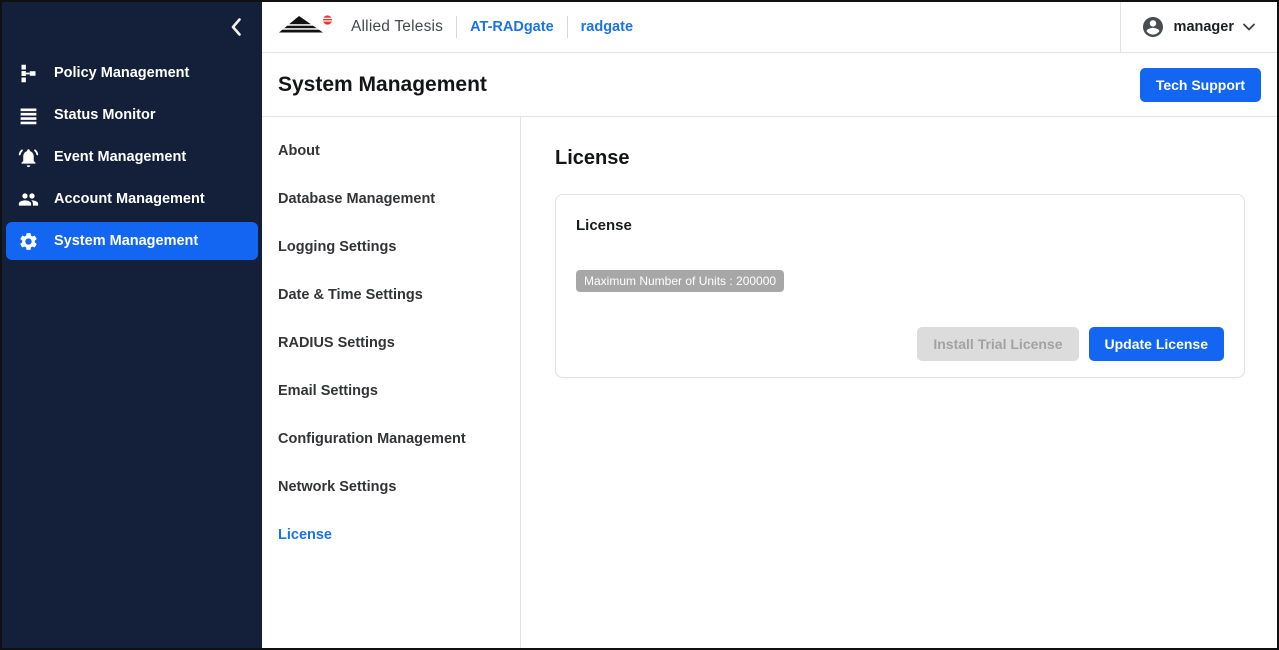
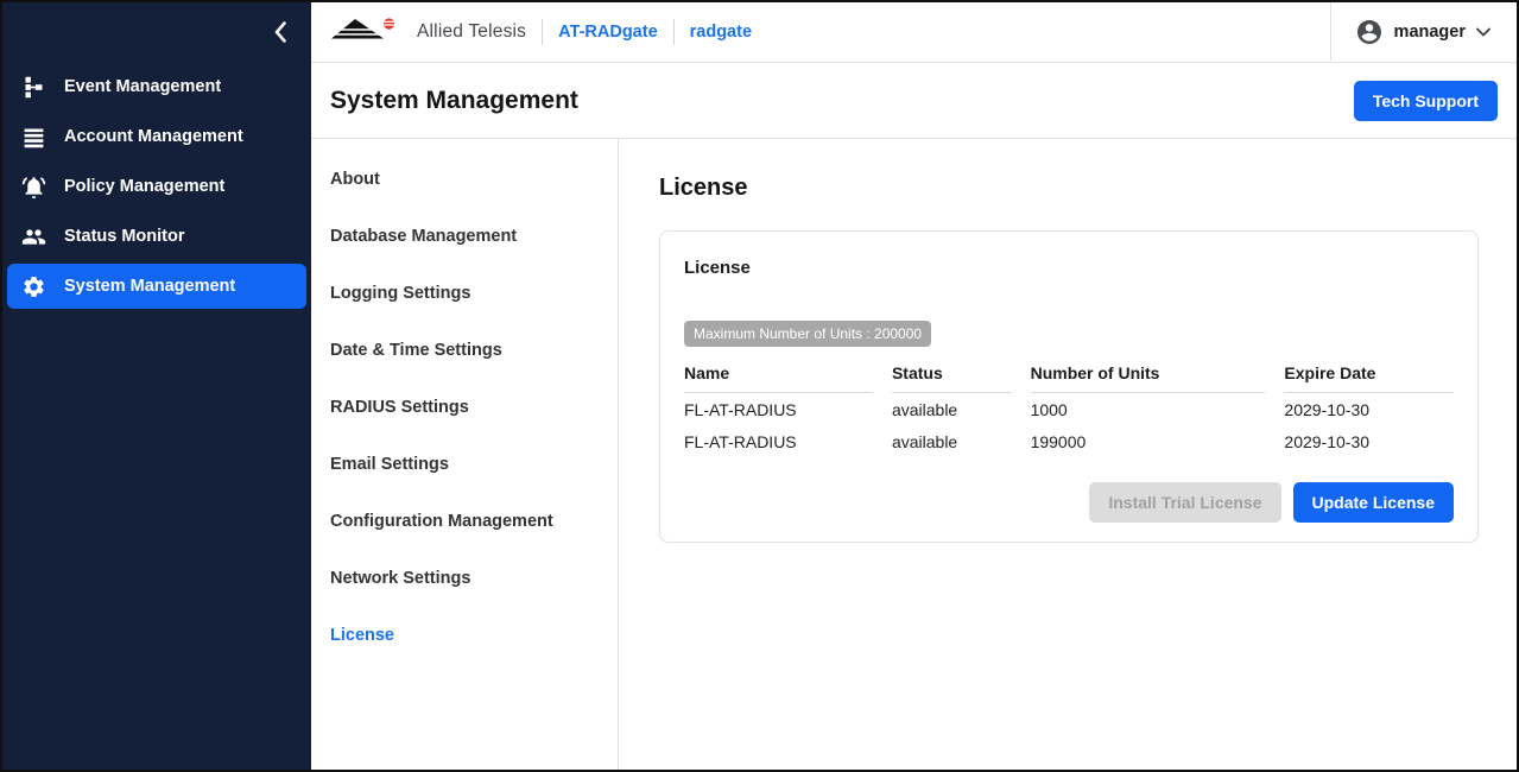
- Policy Management
+ Event Management
- Status Monitor
+ Account Management
- Event Management
+ Policy Management
- Account Management
+ Status Monitor
  System Management
  Allied Telesis
  AT-RADgate
  radgate
  manager
  System Management
  Tech Support
  About
  Database Management
  Logging Settings
  Date & Time Settings
  RADIUS Settings
  Email Settings
  Configuration Management
  Network Settings
  License
  License
  License
  Maximum Number of Units : 200000
+ Name	Status	Number of Units	Expire Date
+ FL-AT-RADIUS	available	1000	2029-10-30
+ FL-AT-RADIUS	available	199000	2029-10-30
  Install Trial License
  Update License
